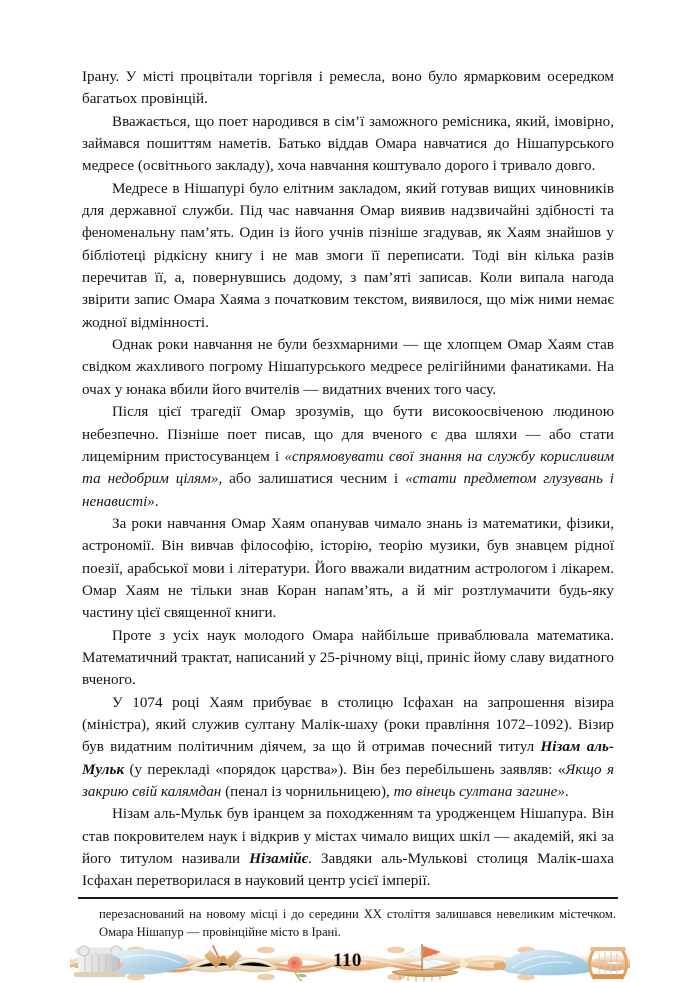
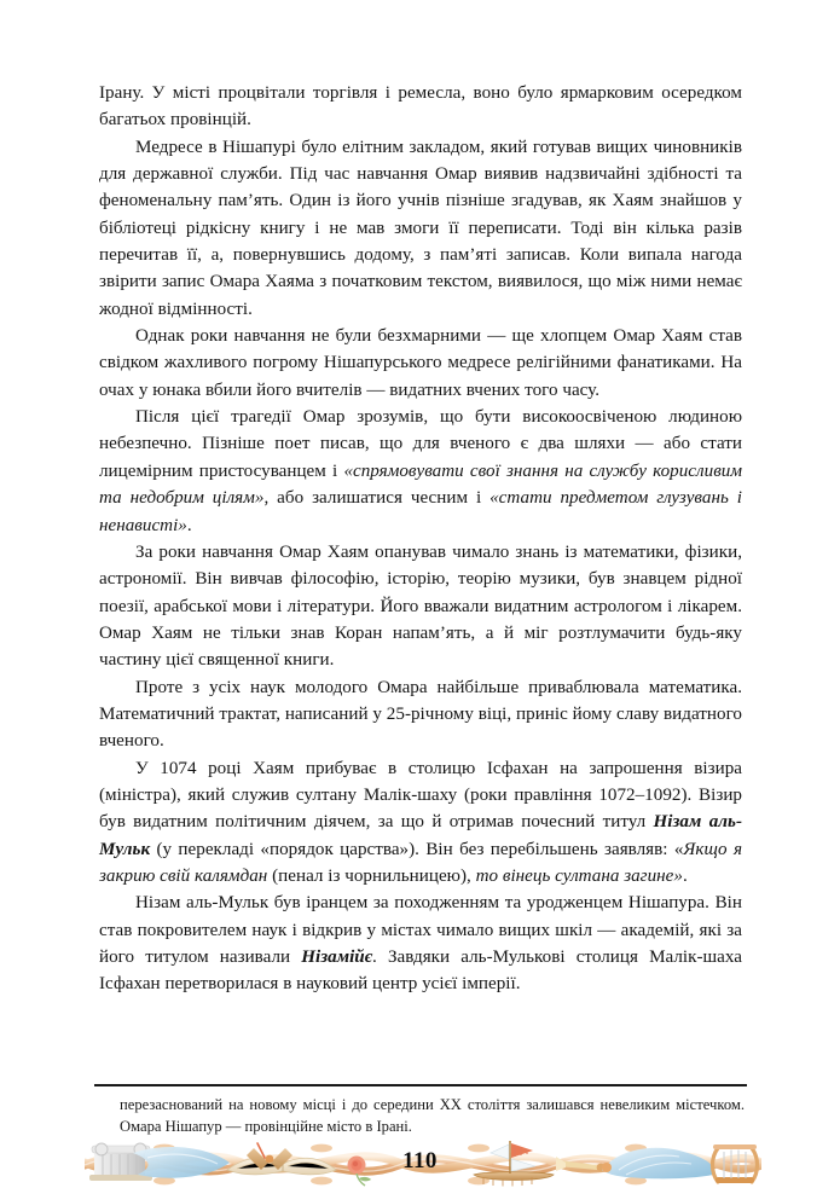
  Ірану. У місті процвітали торгівля і ремесла, воно було ярмарковим осередком багатьох провінцій.
- Вважається, що поет народився в сім’ї заможного ремісника, який, імовірно, займався пошиттям наметів. Батько віддав Омара навчатися до Нішапурського медресе (освітнього закладу), хоча навчання коштувало дорого і тривало довго.
  Медресе в Нішапурі було елітним закладом, який готував вищих чиновників для державної служби. Під час навчання Омар виявив надзвичайні здібності та феноменальну пам’ять. Один із його учнів пізніше згадував, як Хаям знайшов у бібліотеці рідкісну книгу і не мав змоги її переписати. Тоді він кілька разів перечитав її, а, повернувшись додому, з пам’яті записав. Коли випала нагода звірити запис Омара Хаяма з початковим текстом, виявилося, що між ними немає жодної відмінності.
  Однак роки навчання не були безхмарними — ще хлопцем Омар Хаям став свідком жахливого погрому Нішапурського медресе релігійними фанатиками. На очах у юнака вбили його вчителів — видатних вчених того часу.
  Після цієї трагедії Омар зрозумів, що бути високоосвіченою людиною небезпечно. Пізніше поет писав, що для вченого є два шляхи — або стати лицемірним пристосуванцем і «спрямовувати свої знання на службу корисливим та недобрим цілям», або залишатися чесним і «стати предметом глузувань і ненависті».
  За роки навчання Омар Хаям опанував чимало знань із математики, фізики, астрономії. Він вивчав філософію, історію, теорію музики, був знавцем рідної поезії, арабської мови і літератури. Його вважали видатним астрологом і лікарем. Омар Хаям не тільки знав Коран напам’ять, а й міг розтлумачити будь-яку частину цієї священної книги.
  Проте з усіх наук молодого Омара найбільше приваблювала математика. Математичний трактат, написаний у 25-річному віці, приніс йому славу видатного вченого.
  У 1074 році Хаям прибуває в столицю Ісфахан на запрошення візира (міністра), який служив султану Малік-шаху (роки правління 1072–1092). Візир був видатним політичним діячем, за що й отримав почесний титул Нізам аль-Мульк (у перекладі «порядок царства»). Він без перебільшень заявляв: «Якщо я закрию свій калямдан (пенал із чорнильницею), то вінець султана загине».
  Нізам аль-Мульк був іранцем за походженням та уродженцем Нішапура. Він став покровителем наук і відкрив у містах чимало вищих шкіл — академій, які за його титулом називали Нізамійє. Завдяки аль-Мулькові столиця Малік-шаха Ісфахан перетворилася в науковий центр усієї імперії.
  перезаснований на новому місці і до середини XX століття залишався невеликим містечком. Омара Нішапур — провінційне місто в Ірані.
  110
